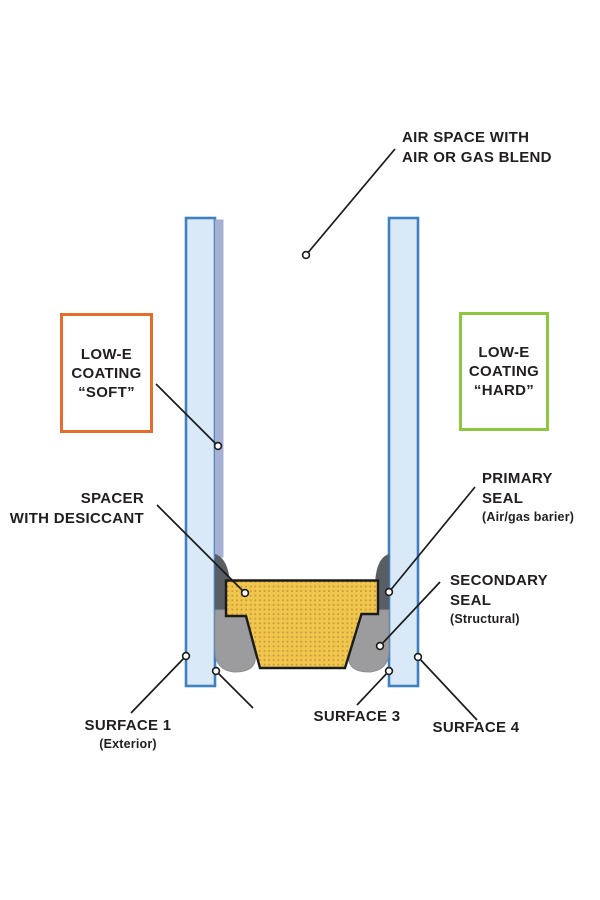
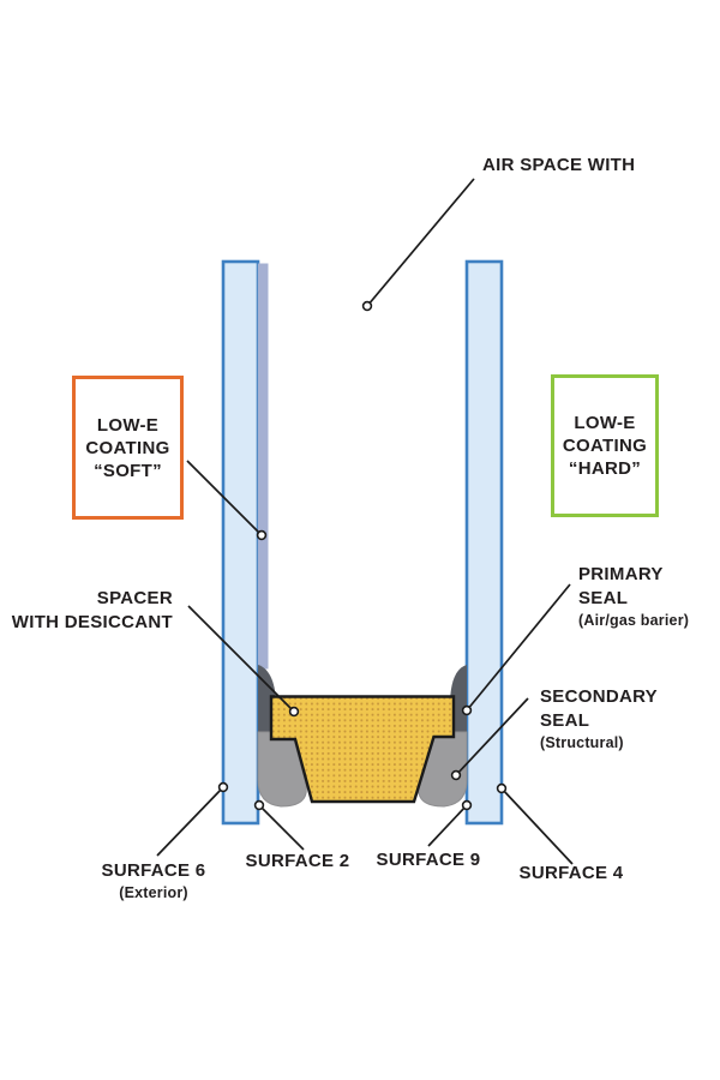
  AIR SPACE WITH
- AIR OR GAS BLEND
  LOW-E
  COATING
  “SOFT”
  LOW-E
  COATING
  “HARD”
  SPACER
  WITH DESICCANT
  PRIMARY
  SEAL
  (Air/gas barier)
  SECONDARY
  SEAL
  (Structural)
- SURFACE 1
+ SURFACE 6
  (Exterior)
+ SURFACE 2
- SURFACE 3
+ SURFACE 9
  SURFACE 4
